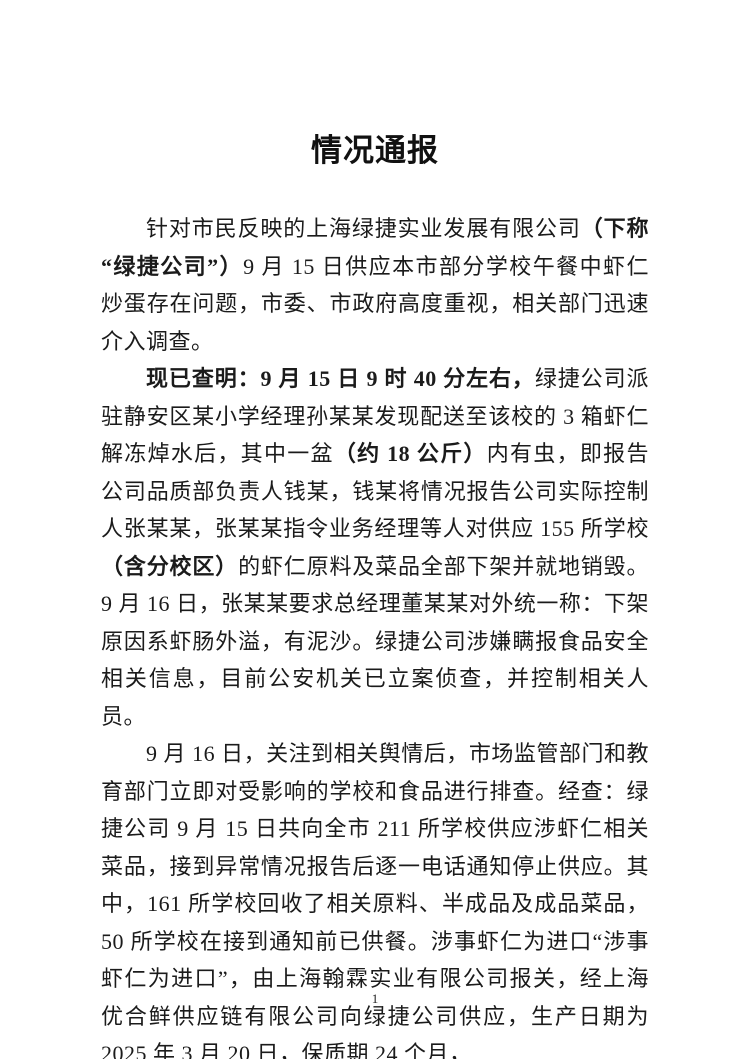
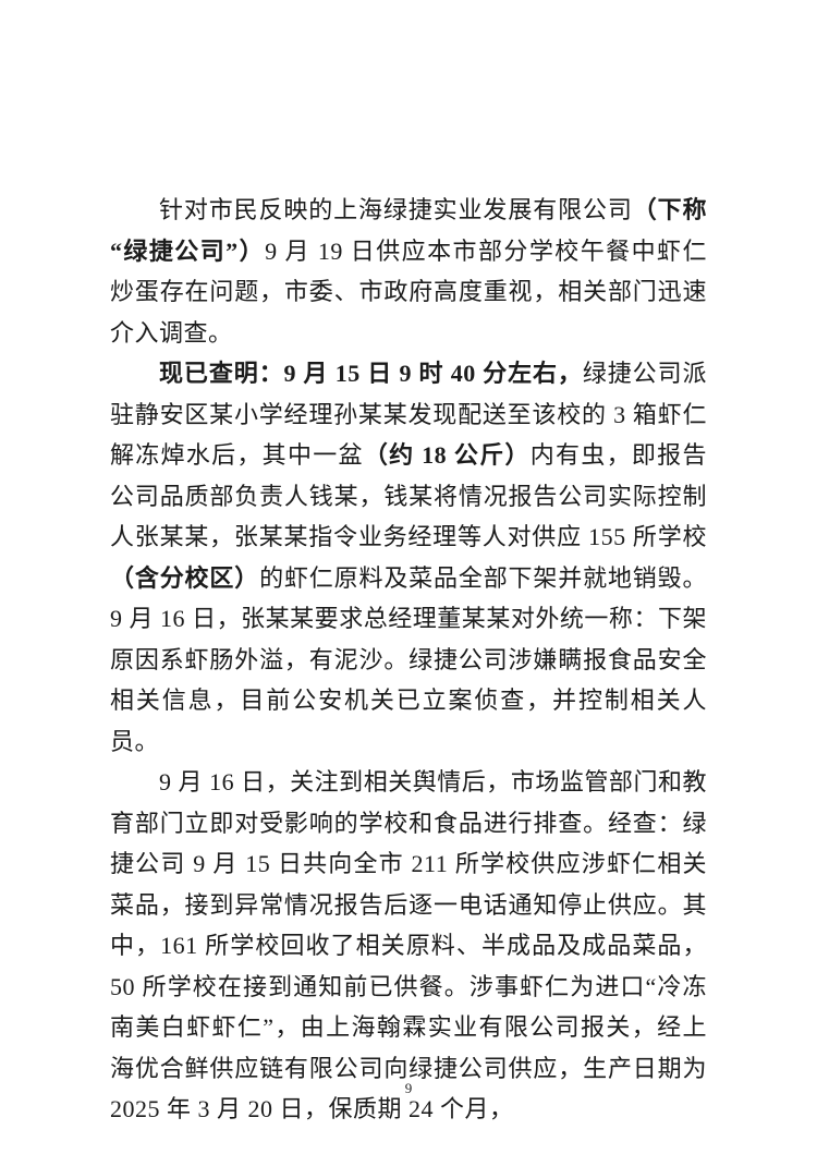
- 情况通报
- 针对市民反映的上海绿捷实业发展有限公司（下称“绿捷公司”）9 月 15 日供应本市部分学校午餐中虾仁炒蛋存在问题，市委、市政府高度重视，相关部门迅速介入调查。
+ 针对市民反映的上海绿捷实业发展有限公司（下称“绿捷公司”）9 月 19 日供应本市部分学校午餐中虾仁炒蛋存在问题，市委、市政府高度重视，相关部门迅速介入调查。
  现已查明：9 月 15 日 9 时 40 分左右，绿捷公司派驻静安区某小学经理孙某某发现配送至该校的 3 箱虾仁解冻焯水后，其中一盆（约 18 公斤）内有虫，即报告公司品质部负责人钱某，钱某将情况报告公司实际控制人张某某，张某某指令业务经理等人对供应 155 所学校（含分校区）的虾仁原料及菜品全部下架并就地销毁。9 月 16 日，张某某要求总经理董某某对外统一称：下架原因系虾肠外溢，有泥沙。绿捷公司涉嫌瞒报食品安全相关信息，目前公安机关已立案侦查，并控制相关人员。
- 9 月 16 日，关注到相关舆情后，市场监管部门和教育部门立即对受影响的学校和食品进行排查。经查：绿捷公司 9 月 15 日共向全市 211 所学校供应涉虾仁相关菜品，接到异常情况报告后逐一电话通知停止供应。其中，161 所学校回收了相关原料、半成品及成品菜品，50 所学校在接到通知前已供餐。涉事虾仁为进口“涉事虾仁为进口”，由上海翰霖实业有限公司报关，经上海优合鲜供应链有限公司向绿捷公司供应，生产日期为 2025 年 3 月 20 日，保质期 24 个月，
+ 9 月 16 日，关注到相关舆情后，市场监管部门和教育部门立即对受影响的学校和食品进行排查。经查：绿捷公司 9 月 15 日共向全市 211 所学校供应涉虾仁相关菜品，接到异常情况报告后逐一电话通知停止供应。其中，161 所学校回收了相关原料、半成品及成品菜品，50 所学校在接到通知前已供餐。涉事虾仁为进口“冷冻南美白虾虾仁”，由上海翰霖实业有限公司报关，经上海优合鲜供应链有限公司向绿捷公司供应，生产日期为 2025 年 3 月 20 日，保质期 24 个月，
- 1
+ 9
